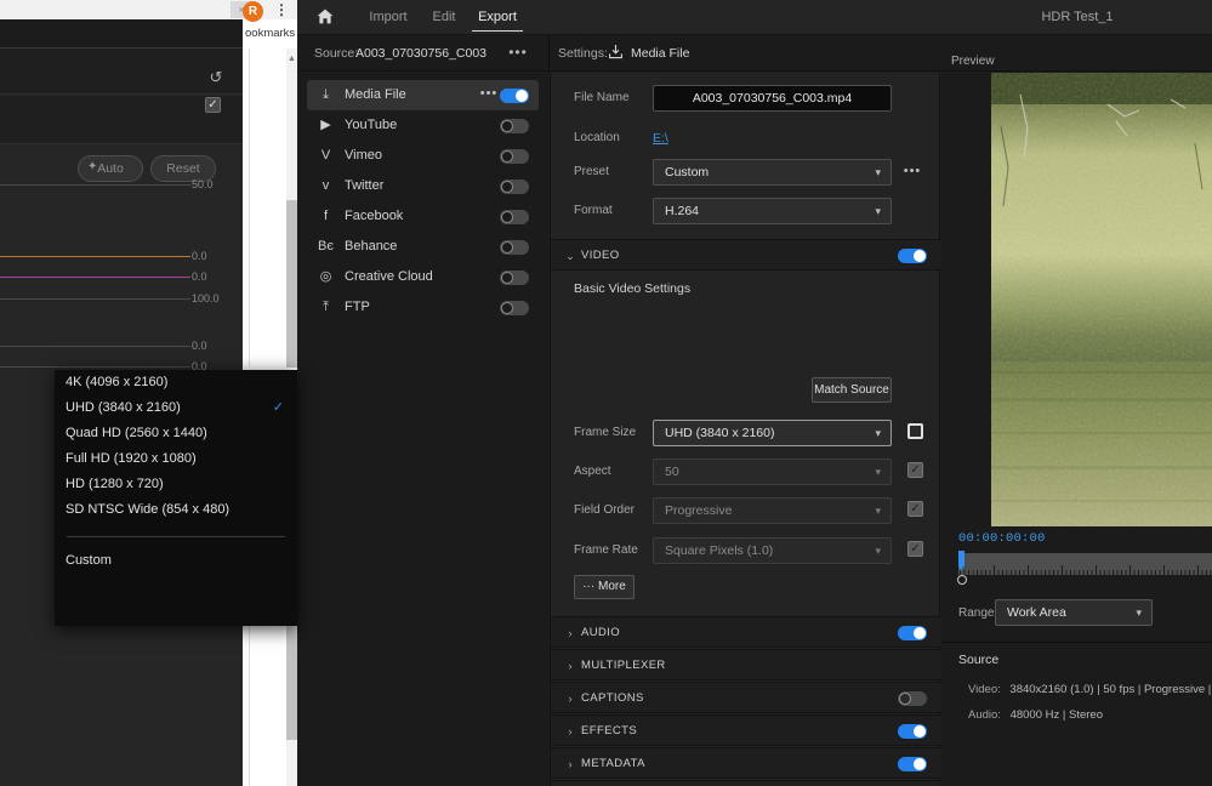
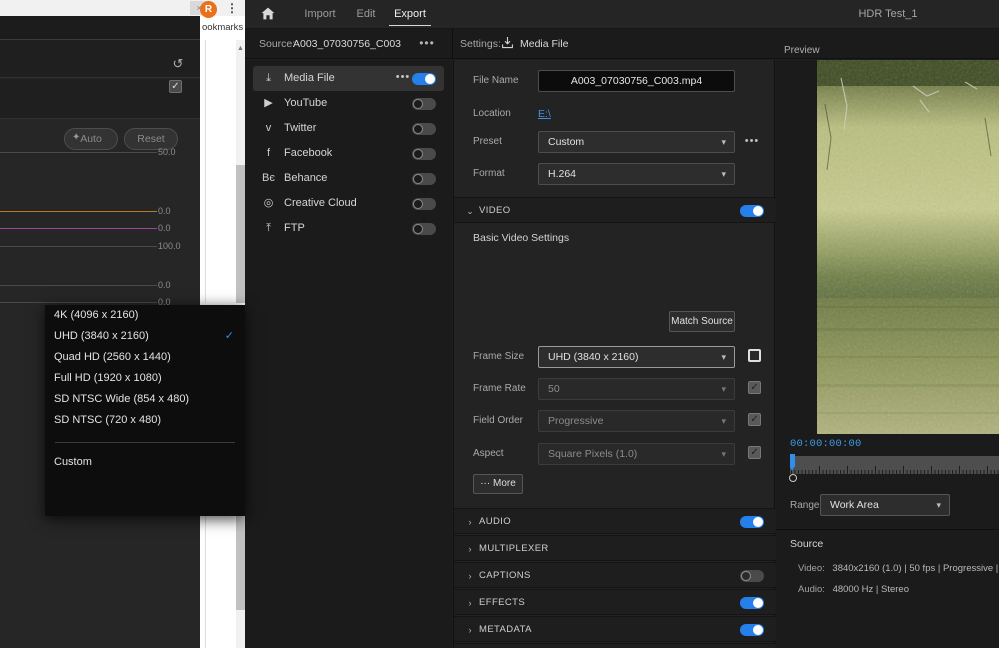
  ×
  R
  ⋮
  ookmarks
  ↺
  ✓
  Auto
  ✦
  Reset
  50.0
  0.0
  0.0
  100.0
  0.0
  0.0
  4K (4096 x 2160)
  UHD (3840 x 2160)
  ✓
  Quad HD (2560 x 1440)
  Full HD (1920 x 1080)
- HD (1280 x 720)
  SD NTSC Wide (854 x 480)
+ SD NTSC (720 x 480)
  Custom
  Import
  Edit
  Export
  HDR Test_1
  Source:
  A003_07030756_C003
  •••
  Settings:
  Media File
  ⤓
  Media File
  •••
  ▶
  YouTube
- V
- Vimeo
  ᴠ
  Twitter
  f
  Facebook
  Bє
  Behance
  ◎
  Creative Cloud
  ⤒
  FTP
  File Name
  A003_07030756_C003.mp4
  Location
  E:\
  Preset
  Custom
  ▾
  •••
  Format
  H.264
  ▾
  ⌄
  VIDEO
  Basic Video Settings
  Match Source
  Frame Size
  UHD (3840 x 2160)
  ▾
- Aspect
+ Frame Rate
  50
  ▾
  ✓
  Field Order
  Progressive
  ▾
  ✓
- Frame Rate
+ Aspect
  Square Pixels (1.0)
  ▾
  ✓
  ··· More
  ›
  AUDIO
  ›
  MULTIPLEXER
  ›
  CAPTIONS
  ›
  EFFECTS
  ›
  METADATA
  Preview
  00:00:00:00
  Range
  Work Area
  ▾
  Source
  Video: 3840x2160 (1.0) | 50 fps | Progressive |
  Audio: 48000 Hz | Stereo
